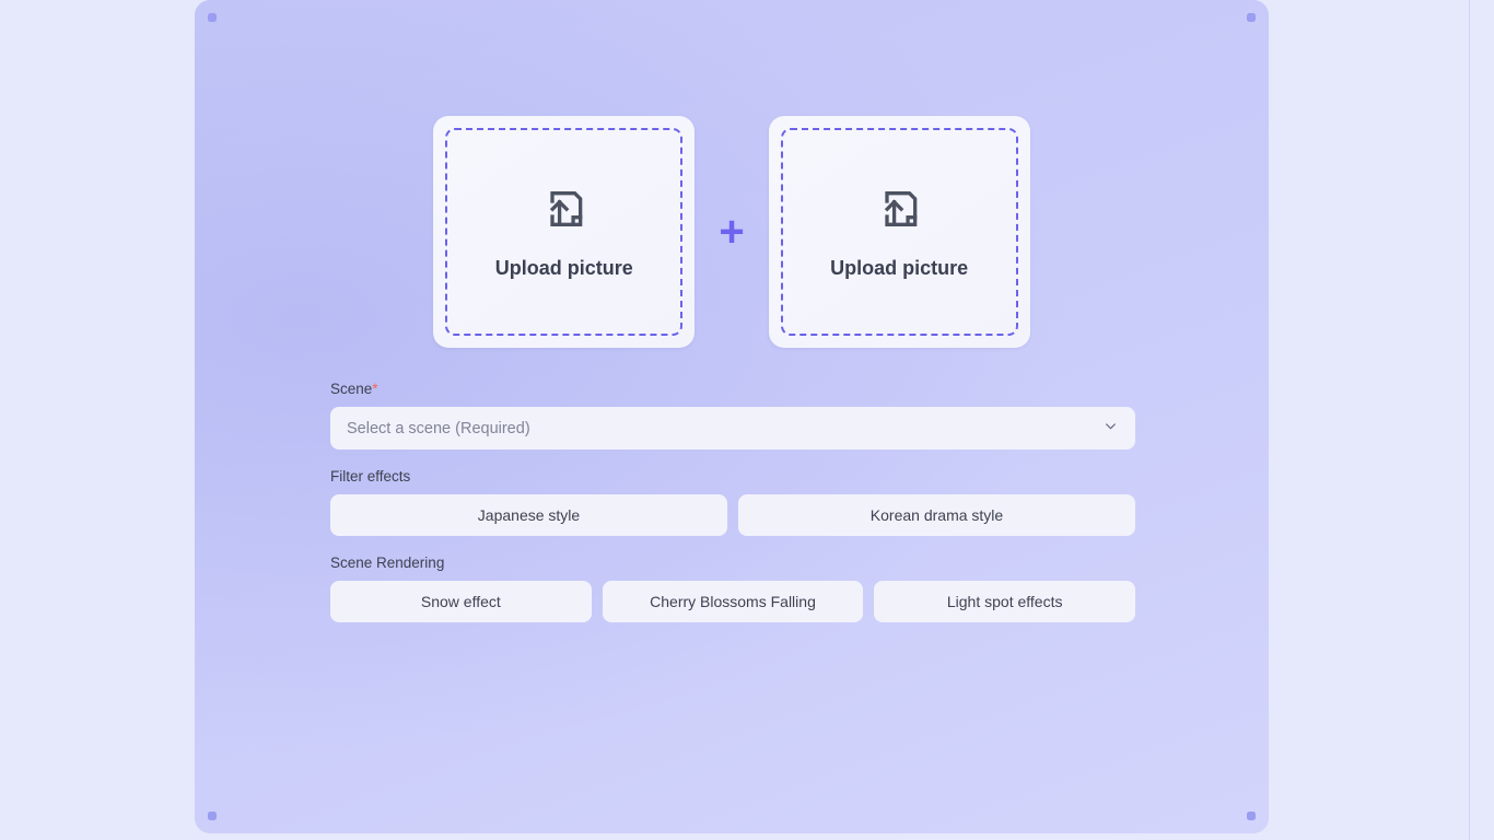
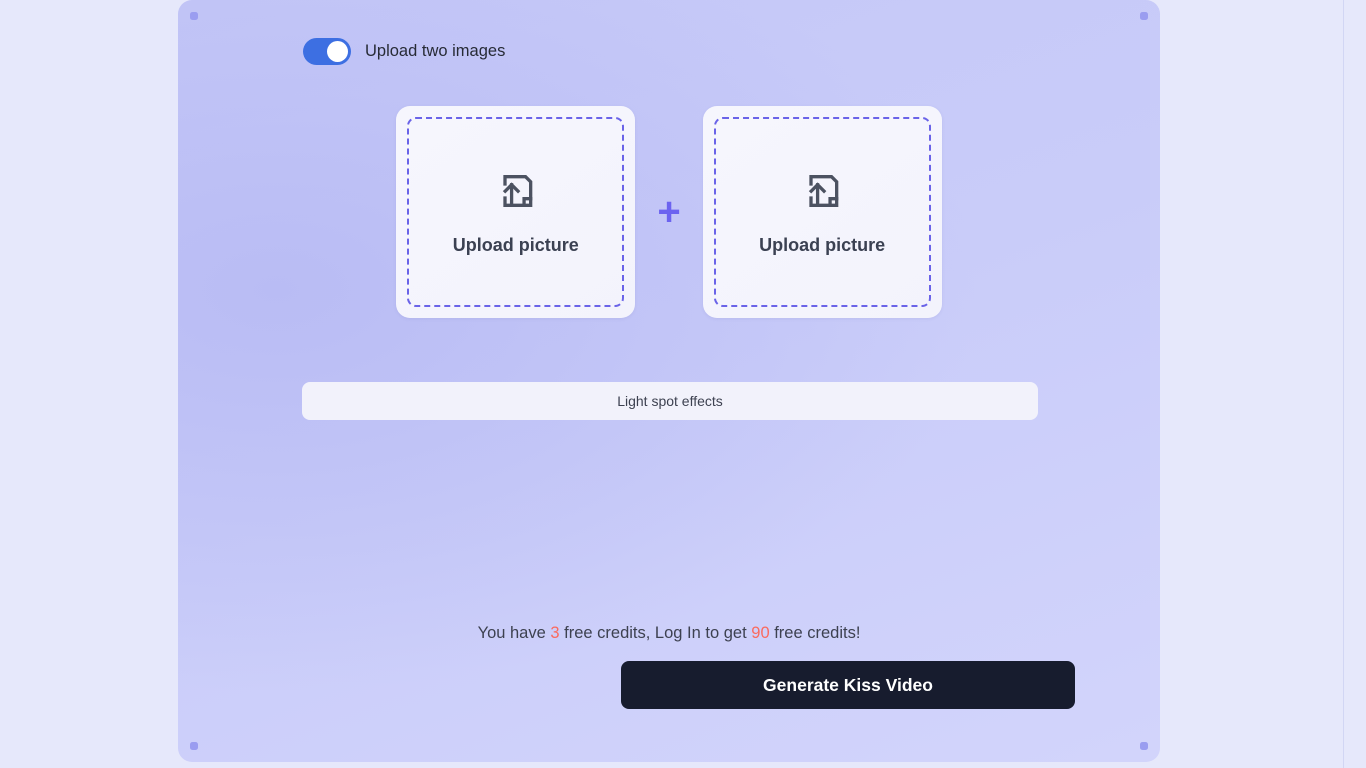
+ Upload two images
  Upload picture
  +
  Upload picture
- Scene*
- Select a scene (Required)
- Filter effects
- Japanese style
- Korean drama style
- Scene Rendering
- Snow effect
- Cherry Blossoms Falling
  Light spot effects
+ You have 3 free credits, Log In to get 90 free credits!
+ Generate Kiss Video
